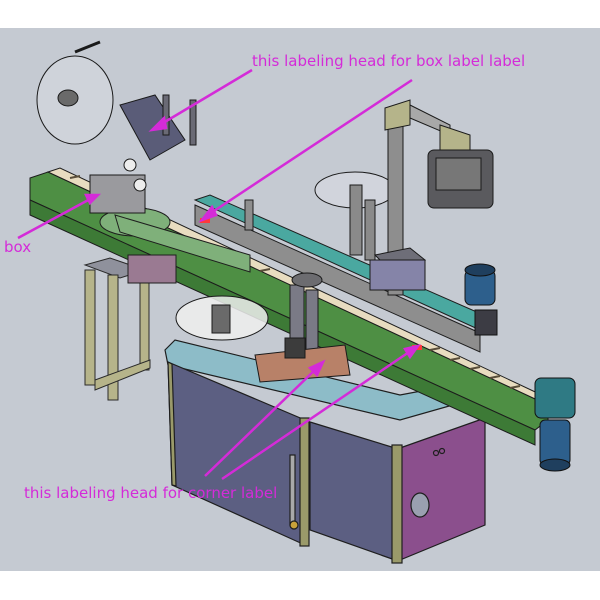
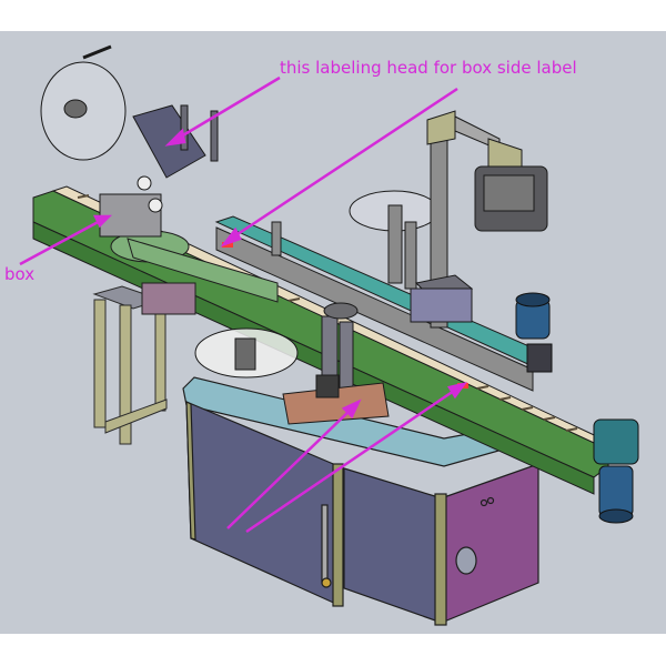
- this labeling head for box label label
+ this labeling head for box side label
  box
- this labeling head for corner label
